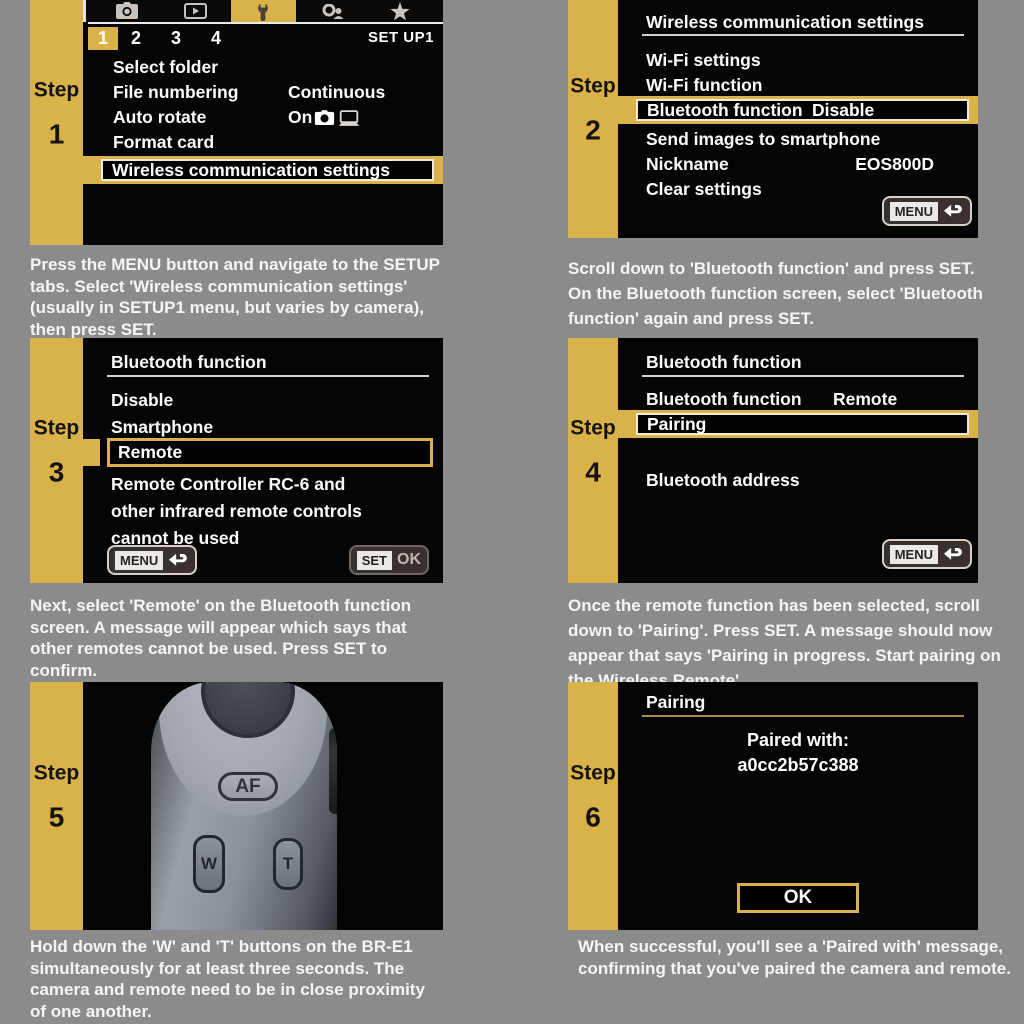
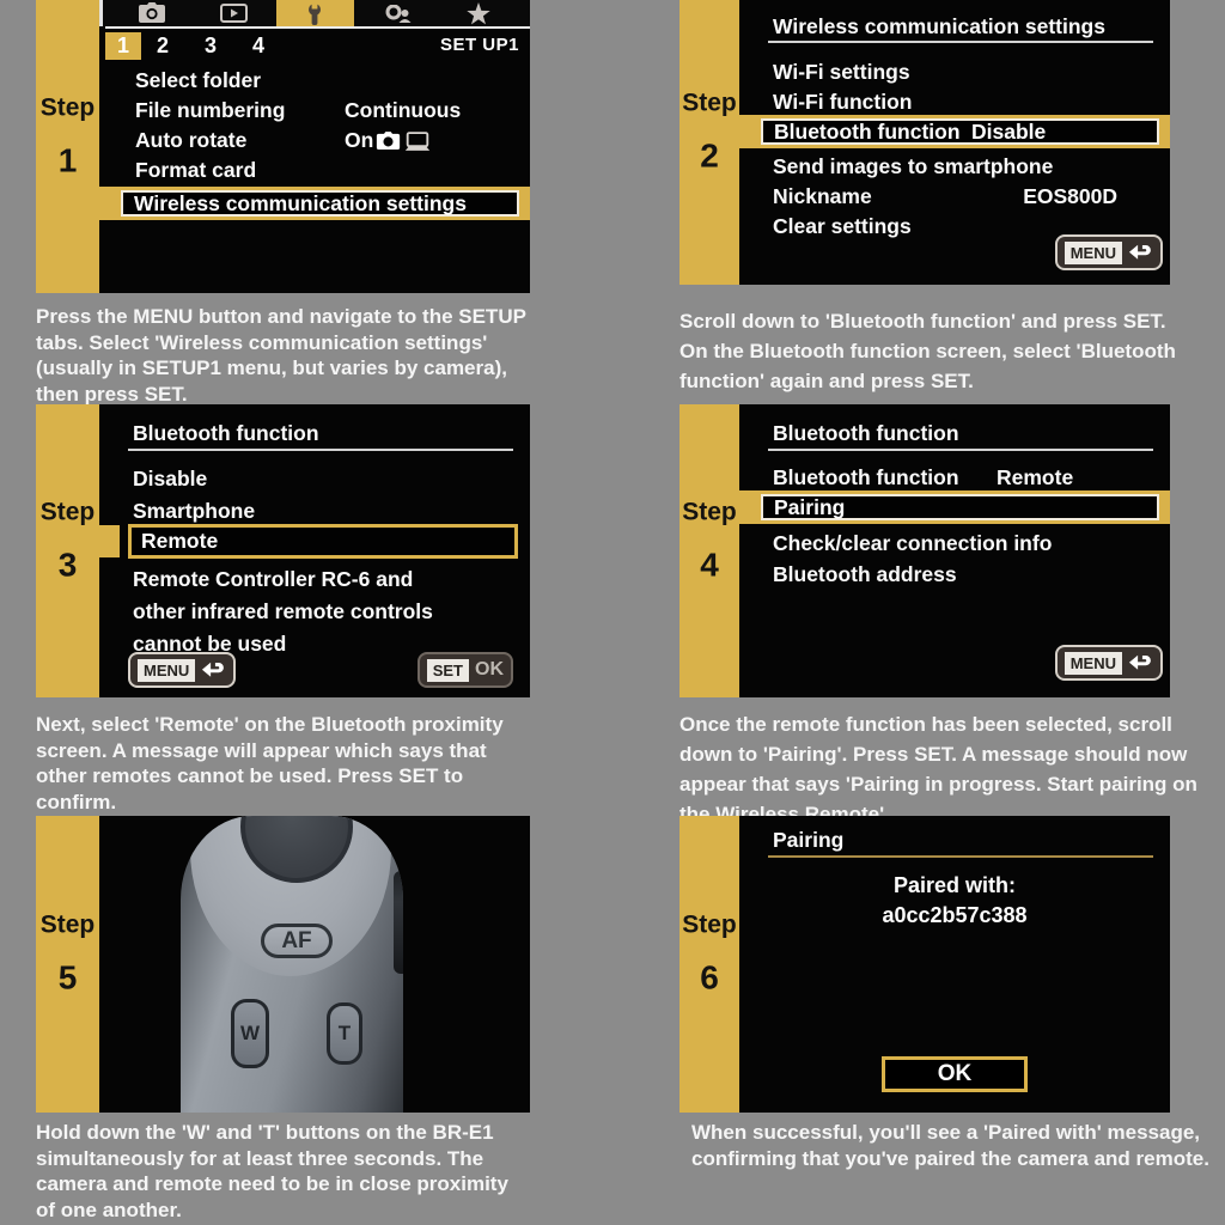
  Step
  1
  1
  2
  3
  4
  SET UP1
  Select folder
  File numbering
  Continuous
  Auto rotate
  On
  Format card
  Wireless communication settings
  Press the MENU button and navigate to the SETUP
  tabs. Select 'Wireless communication settings'
  (usually in SETUP1 menu, but varies by camera),
  then press SET.
  Step
  2
  Wireless communication settings
  Wi-Fi settings
  Wi-Fi function
  Bluetooth function
  Disable
  Send images to smartphone
  Nickname
  EOS800D
  Clear settings
  MENU
  Scroll down to 'Bluetooth function' and press SET.
  On the Bluetooth function screen, select 'Bluetooth
  function' again and press SET.
  Step
  3
  Bluetooth function
  Disable
  Smartphone
  Remote
  Remote Controller RC-6 and
  other infrared remote controls
  cannot be used
  MENU
  SET
  OK
- Next, select 'Remote' on the Bluetooth function
+ Next, select 'Remote' on the Bluetooth proximity
  screen. A message will appear which says that
  other remotes cannot be used. Press SET to
  confirm.
  Step
  4
  Bluetooth function
  Bluetooth function
  Remote
  Pairing
+ Check/clear connection info
  Bluetooth address
  MENU
  Once the remote function has been selected, scroll
  down to 'Pairing'. Press SET. A message should now
  appear that says 'Pairing in progress. Start pairing on
  the Wireless Remote'.
  Step
  5
  AF
  W
  T
  Hold down the 'W' and 'T' buttons on the BR-E1
  simultaneously for at least three seconds. The
  camera and remote need to be in close proximity
  of one another.
  Step
  6
  Pairing
  Paired with:
  a0cc2b57c388
  OK
  When successful, you'll see a 'Paired with' message,
  confirming that you've paired the camera and remote.
